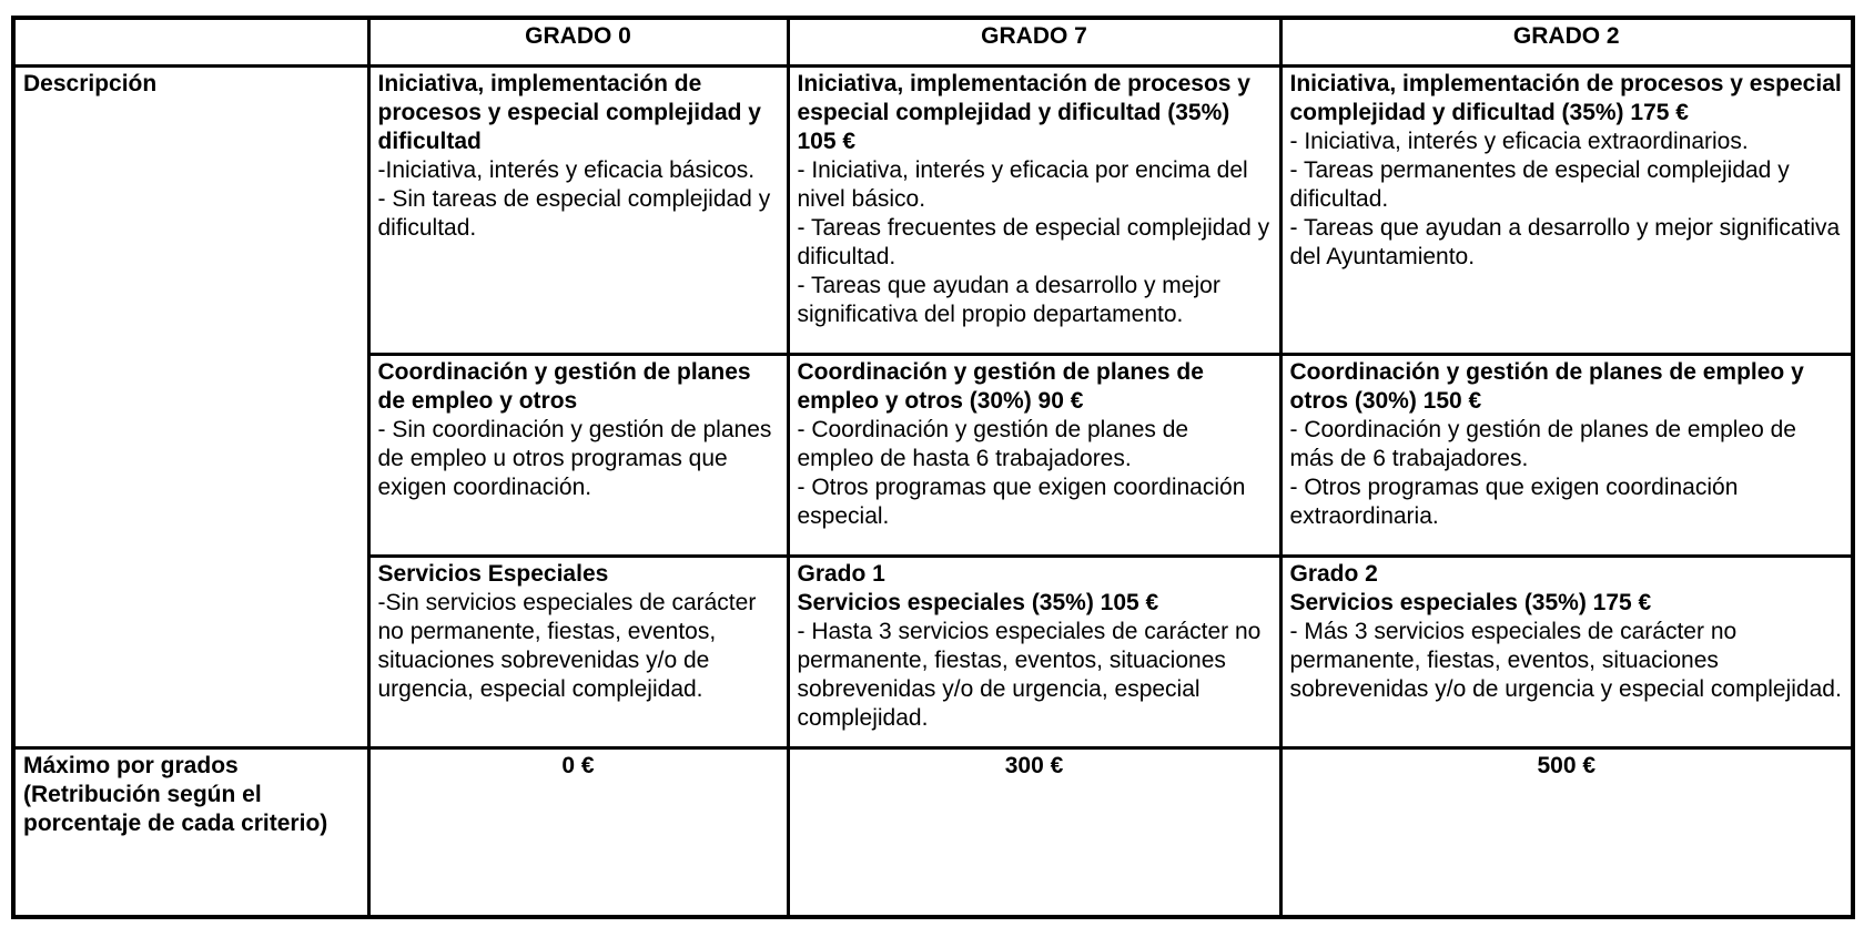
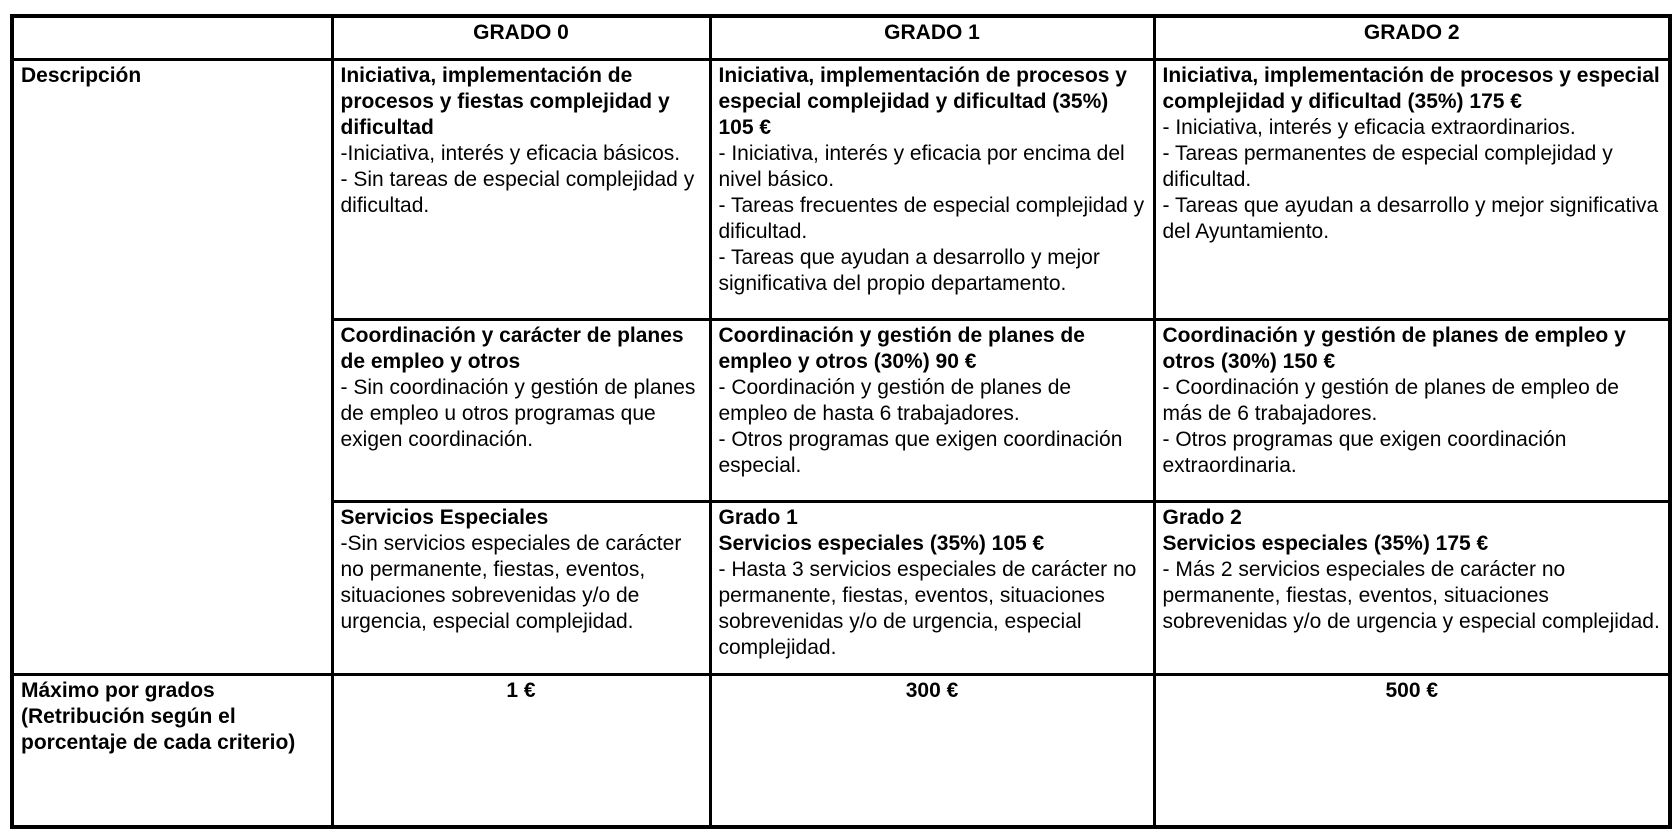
- 	GRADO 0	GRADO 7	GRADO 2
+ 	GRADO 0	GRADO 1	GRADO 2
- Descripción	Iniciativa, implementación de procesos y especial complejidad y dificultad -Iniciativa, interés y eficacia básicos. - Sin tareas de especial complejidad y dificultad.	Iniciativa, implementación de procesos y especial complejidad y dificultad (35%) 105 € - Iniciativa, interés y eficacia por encima del nivel básico. - Tareas frecuentes de especial complejidad y dificultad. - Tareas que ayudan a desarrollo y mejor significativa del propio departamento.	Iniciativa, implementación de procesos y especial complejidad y dificultad (35%) 175 € - Iniciativa, interés y eficacia extraordinarios. - Tareas permanentes de especial complejidad y dificultad. - Tareas que ayudan a desarrollo y mejor significativa del Ayuntamiento.
+ Descripción	Iniciativa, implementación de procesos y fiestas complejidad y dificultad -Iniciativa, interés y eficacia básicos. - Sin tareas de especial complejidad y dificultad.	Iniciativa, implementación de procesos y especial complejidad y dificultad (35%) 105 € - Iniciativa, interés y eficacia por encima del nivel básico. - Tareas frecuentes de especial complejidad y dificultad. - Tareas que ayudan a desarrollo y mejor significativa del propio departamento.	Iniciativa, implementación de procesos y especial complejidad y dificultad (35%) 175 € - Iniciativa, interés y eficacia extraordinarios. - Tareas permanentes de especial complejidad y dificultad. - Tareas que ayudan a desarrollo y mejor significativa del Ayuntamiento.
- Coordinación y gestión de planes de empleo y otros - Sin coordinación y gestión de planes de empleo u otros programas que exigen coordinación.	Coordinación y gestión de planes de empleo y otros (30%) 90 € - Coordinación y gestión de planes de empleo de hasta 6 trabajadores. - Otros programas que exigen coordinación especial.	Coordinación y gestión de planes de empleo y otros (30%) 150 € - Coordinación y gestión de planes de empleo de más de 6 trabajadores. - Otros programas que exigen coordinación extraordinaria.
+ Coordinación y carácter de planes de empleo y otros - Sin coordinación y gestión de planes de empleo u otros programas que exigen coordinación.	Coordinación y gestión de planes de empleo y otros (30%) 90 € - Coordinación y gestión de planes de empleo de hasta 6 trabajadores. - Otros programas que exigen coordinación especial.	Coordinación y gestión de planes de empleo y otros (30%) 150 € - Coordinación y gestión de planes de empleo de más de 6 trabajadores. - Otros programas que exigen coordinación extraordinaria.
- Servicios Especiales -Sin servicios especiales de carácter no permanente, fiestas, eventos, situaciones sobrevenidas y/o de urgencia, especial complejidad.	Grado 1 Servicios especiales (35%) 105 € - Hasta 3 servicios especiales de carácter no permanente, fiestas, eventos, situaciones sobrevenidas y/o de urgencia, especial complejidad.	Grado 2 Servicios especiales (35%) 175 € - Más 3 servicios especiales de carácter no permanente, fiestas, eventos, situaciones sobrevenidas y/o de urgencia y especial complejidad.
+ Servicios Especiales -Sin servicios especiales de carácter no permanente, fiestas, eventos, situaciones sobrevenidas y/o de urgencia, especial complejidad.	Grado 1 Servicios especiales (35%) 105 € - Hasta 3 servicios especiales de carácter no permanente, fiestas, eventos, situaciones sobrevenidas y/o de urgencia, especial complejidad.	Grado 2 Servicios especiales (35%) 175 € - Más 2 servicios especiales de carácter no permanente, fiestas, eventos, situaciones sobrevenidas y/o de urgencia y especial complejidad.
- Máximo por grados (Retribución según el porcentaje de cada criterio)	0 €	300 €	500 €
+ Máximo por grados (Retribución según el porcentaje de cada criterio)	1 €	300 €	500 €
